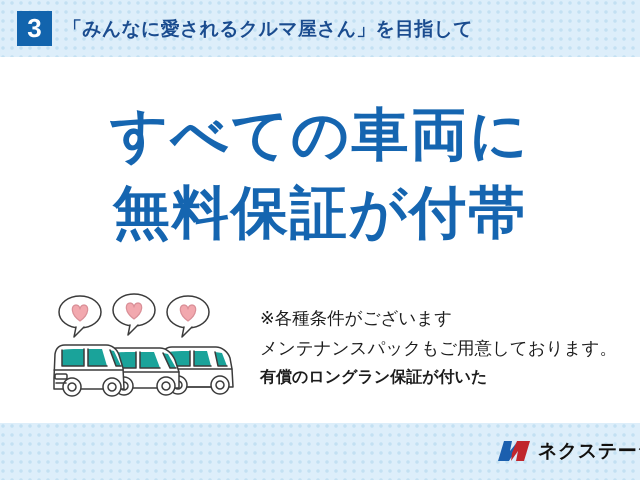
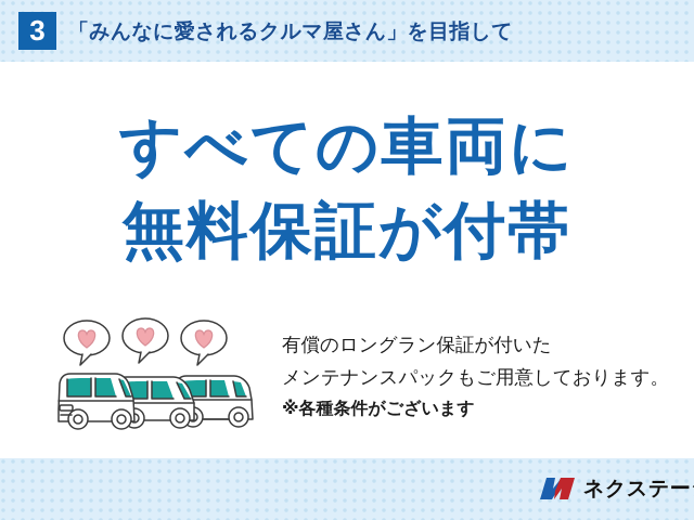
  3
  「みんなに愛されるクルマ屋さん」を目指して
  すべての車両に
  無料保証が付帯
- ※各種条件がございます
+ 有償のロングラン保証が付いた
  メンテナンスパックもご用意しております。
- 有償のロングラン保証が付いた
+ ※各種条件がございます
  ネクステー
